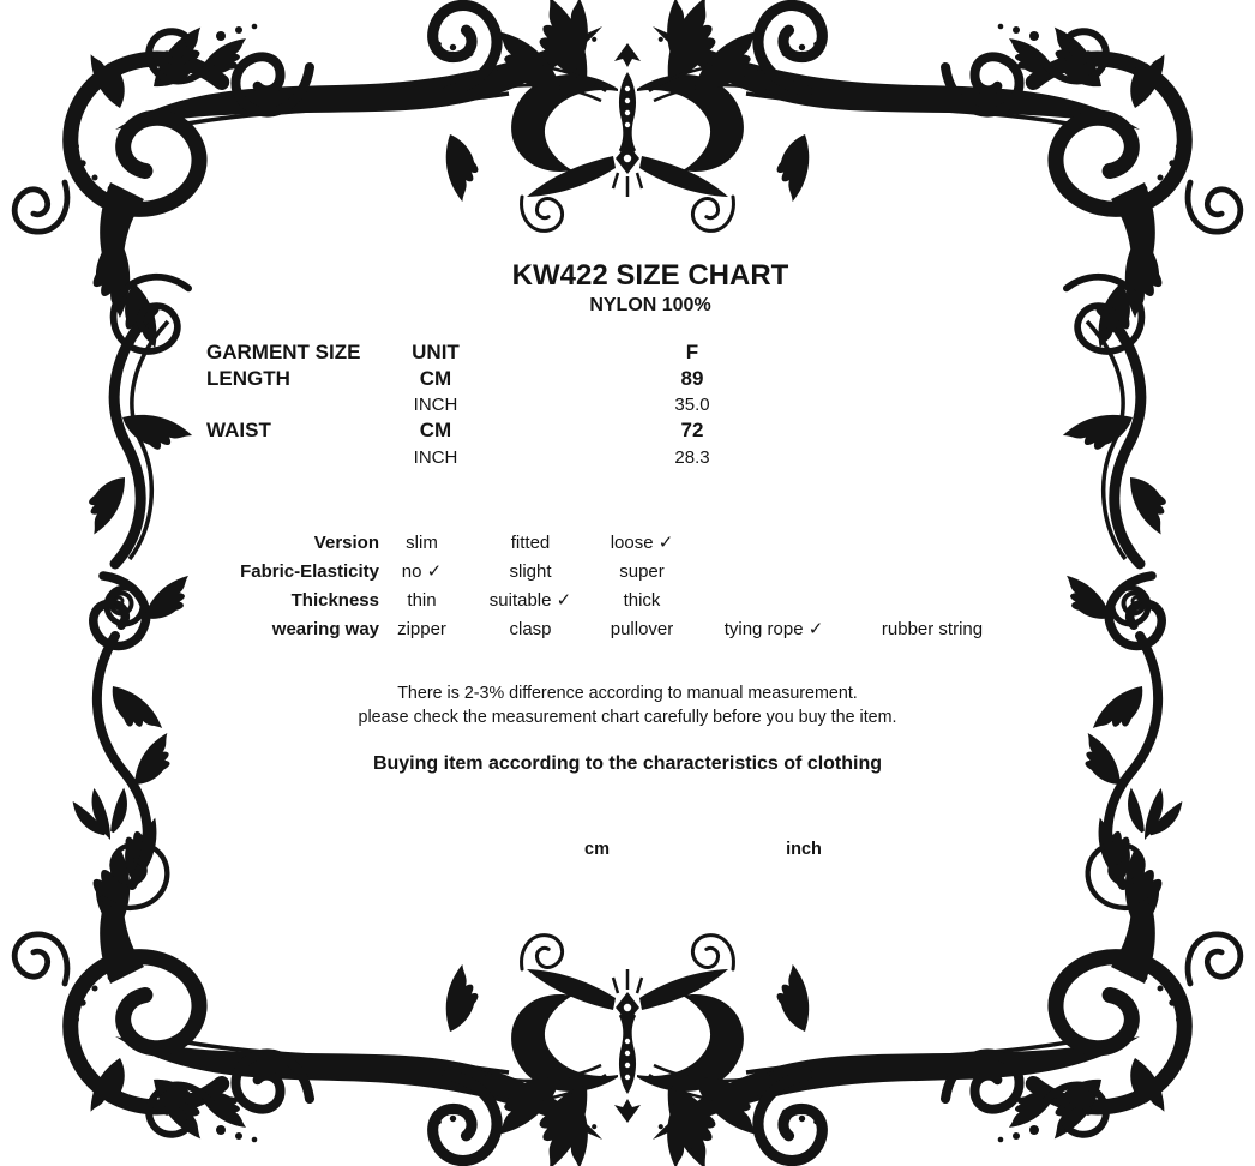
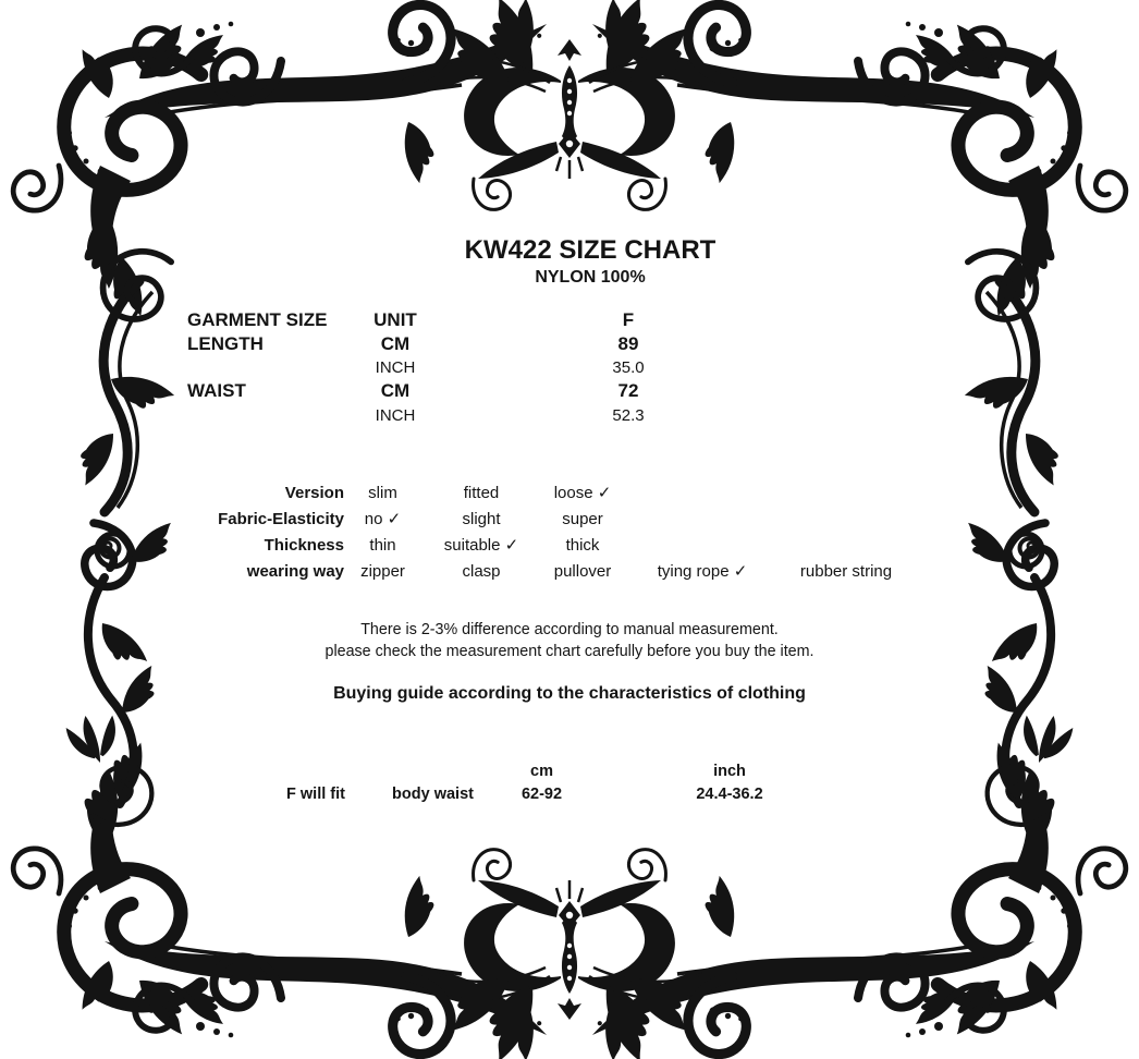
  KW422 SIZE CHART
  NYLON 100%
  GARMENT SIZE
  UNIT
  F
  LENGTH
  CM
  89
  INCH
  35.0
  WAIST
  CM
  72
  INCH
- 28.3
+ 52.3
  Version
  slim
  fitted
  loose ✓
  Fabric-Elasticity
  no ✓
  slight
  super
  Thickness
  thin
  suitable ✓
  thick
  wearing way
  zipper
  clasp
  pullover
  tying rope ✓
  rubber string
  There is 2-3% difference according to manual measurement.
  please check the measurement chart carefully before you buy the item.
- Buying item according to the characteristics of clothing
+ Buying guide according to the characteristics of clothing
  cm
  inch
+ F will fit
+ body waist
+ 62-92
+ 24.4-36.2
